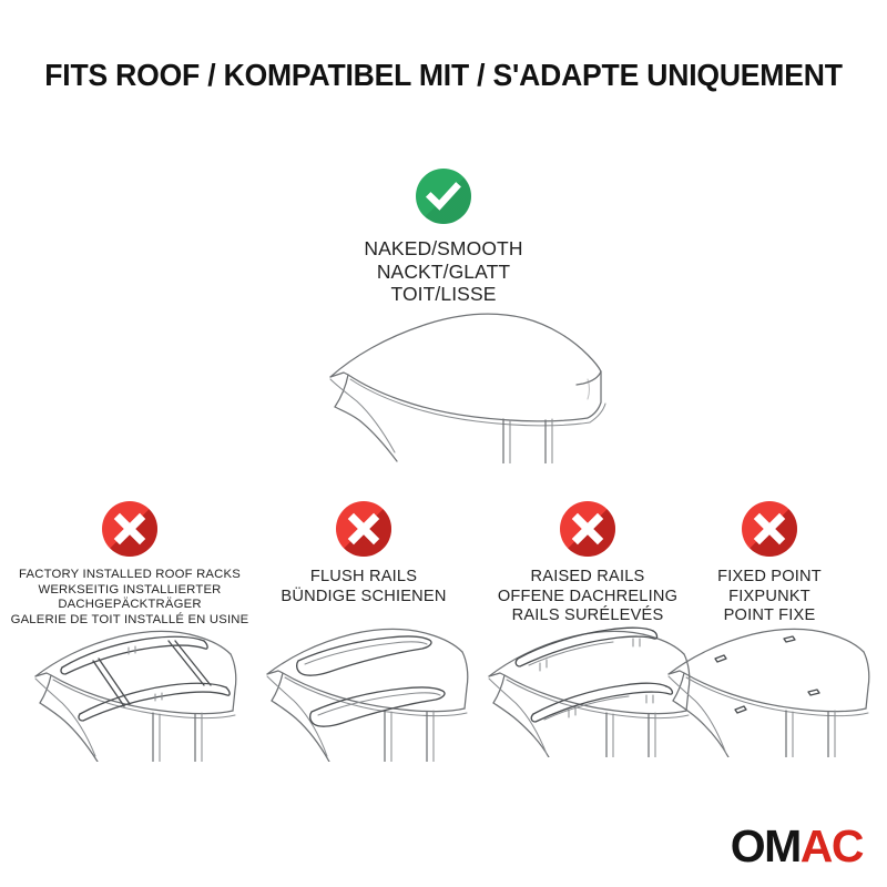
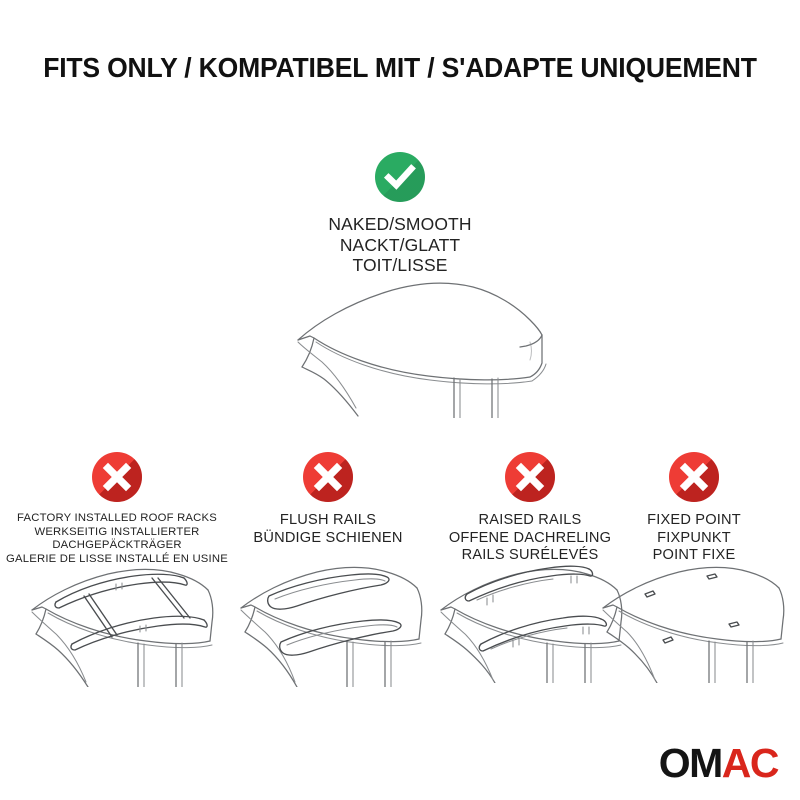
- FITS ROOF / KOMPATIBEL MIT / S'ADAPTE UNIQUEMENT
+ FITS ONLY / KOMPATIBEL MIT / S'ADAPTE UNIQUEMENT
  NAKED/SMOOTH
  NACKT/GLATT
  TOIT/LISSE
  FACTORY INSTALLED ROOF RACKS
  WERKSEITIG INSTALLIERTER
  DACHGEPÄCKTRÄGER
- GALERIE DE TOIT INSTALLÉ EN USINE
+ GALERIE DE LISSE INSTALLÉ EN USINE
  FLUSH RAILS
  BÜNDIGE SCHIENEN
  RAISED RAILS
  OFFENE DACHRELING
  RAILS SURÉLEVÉS
  FIXED POINT
  FIXPUNKT
  POINT FIXE
  OMAC
